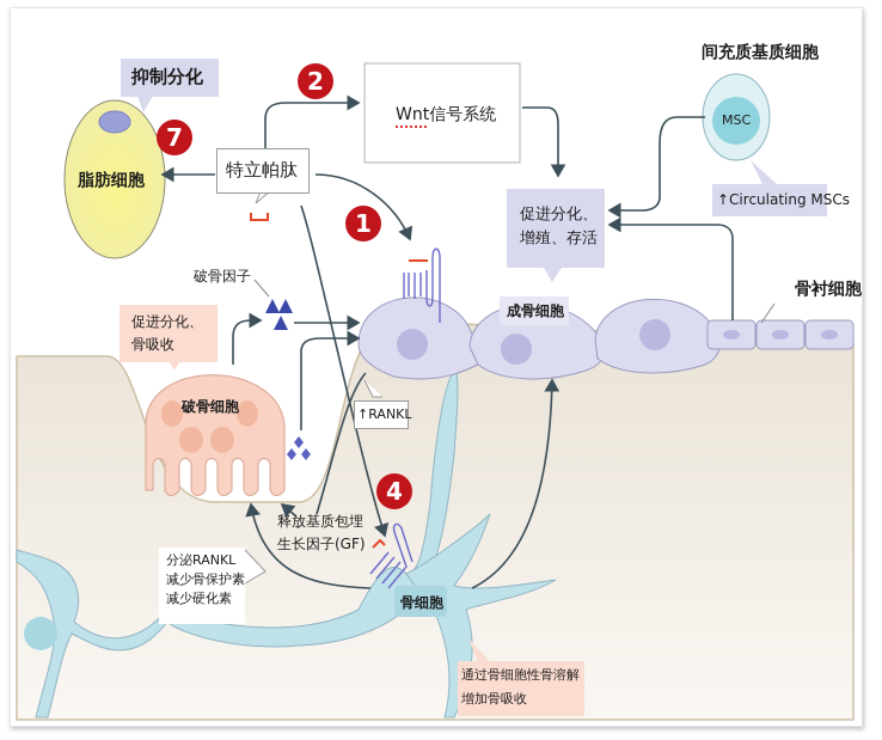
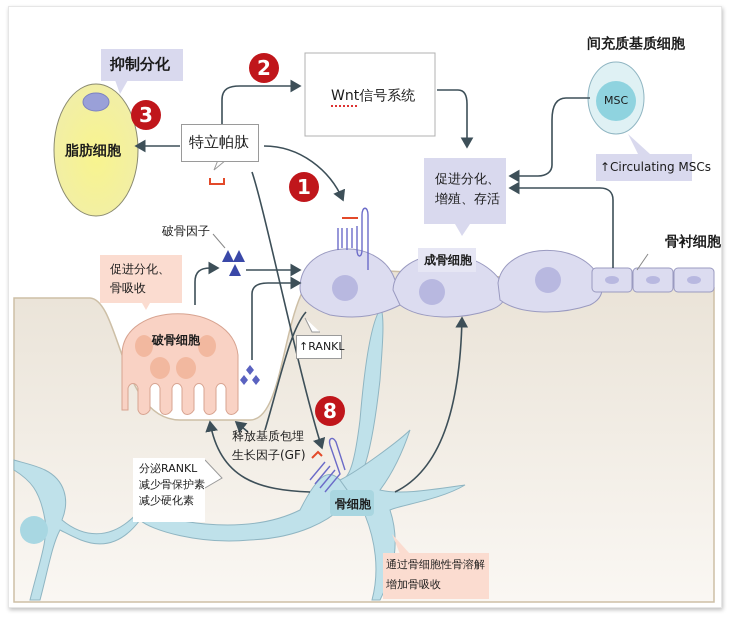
  1
  2
- 7
+ 3
- 4
+ 8
  抑制分化
  脂肪细胞
  特立帕肽
  Wnt信号系统
  间充质基质细胞
  MSC
  ↑Circulating MSCs
  促进分化、
  增殖、存活
  破骨因子
  促进分化、
  骨吸收
  成骨细胞
  骨衬细胞
  破骨细胞
  ↑RANKL
  释放基质包埋
  生长因子(GF)
  分泌RANKL
  减少骨保护素
  减少硬化素
  骨细胞
  通过骨细胞性骨溶解
  增加骨吸收
